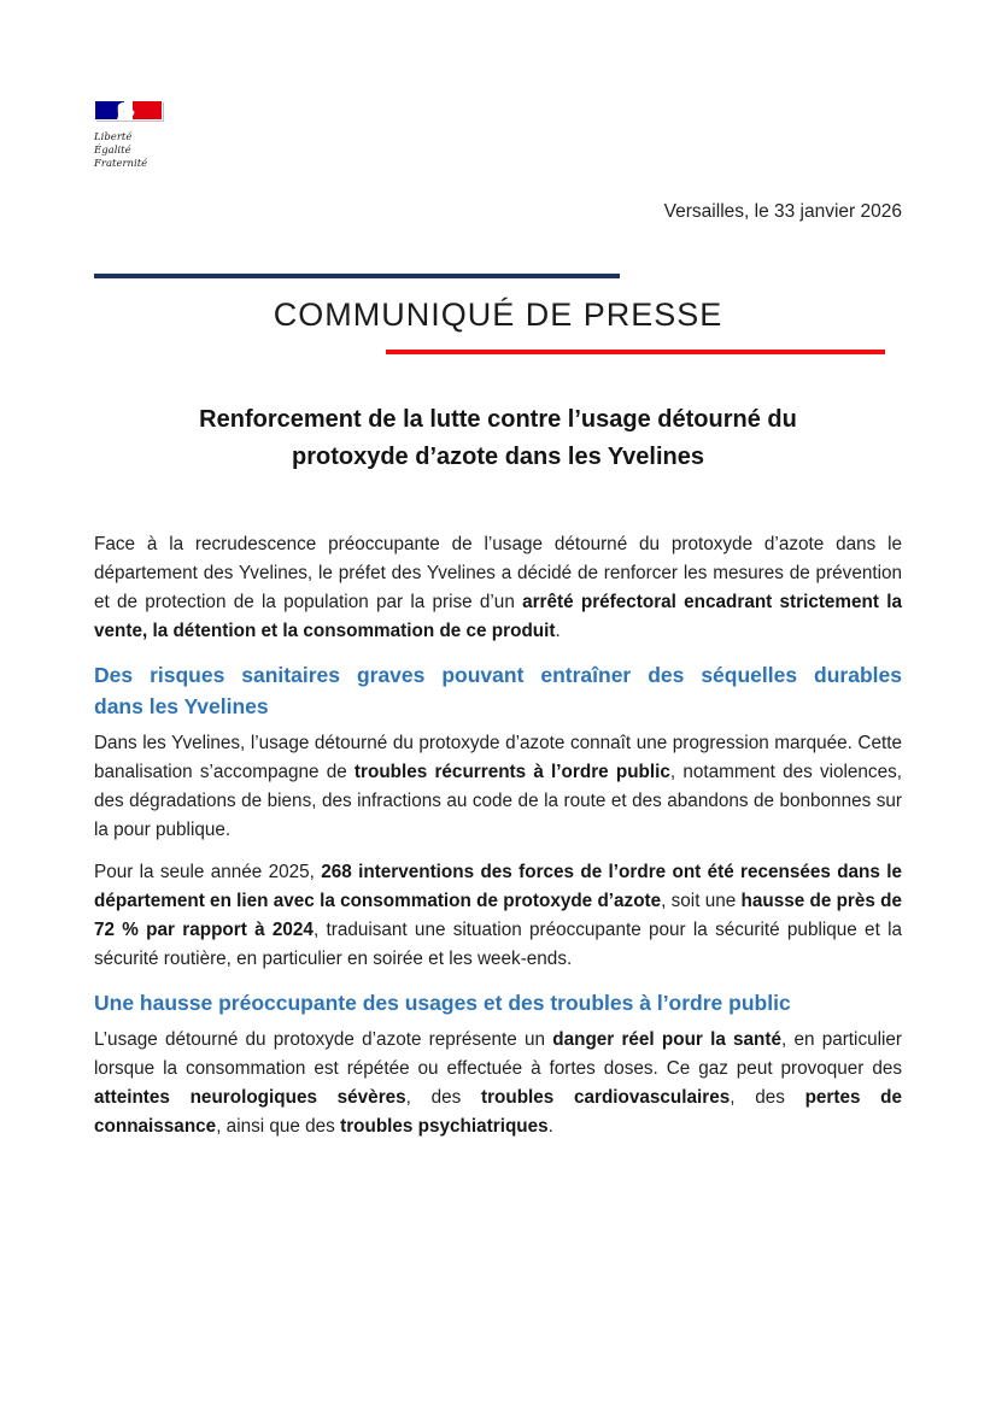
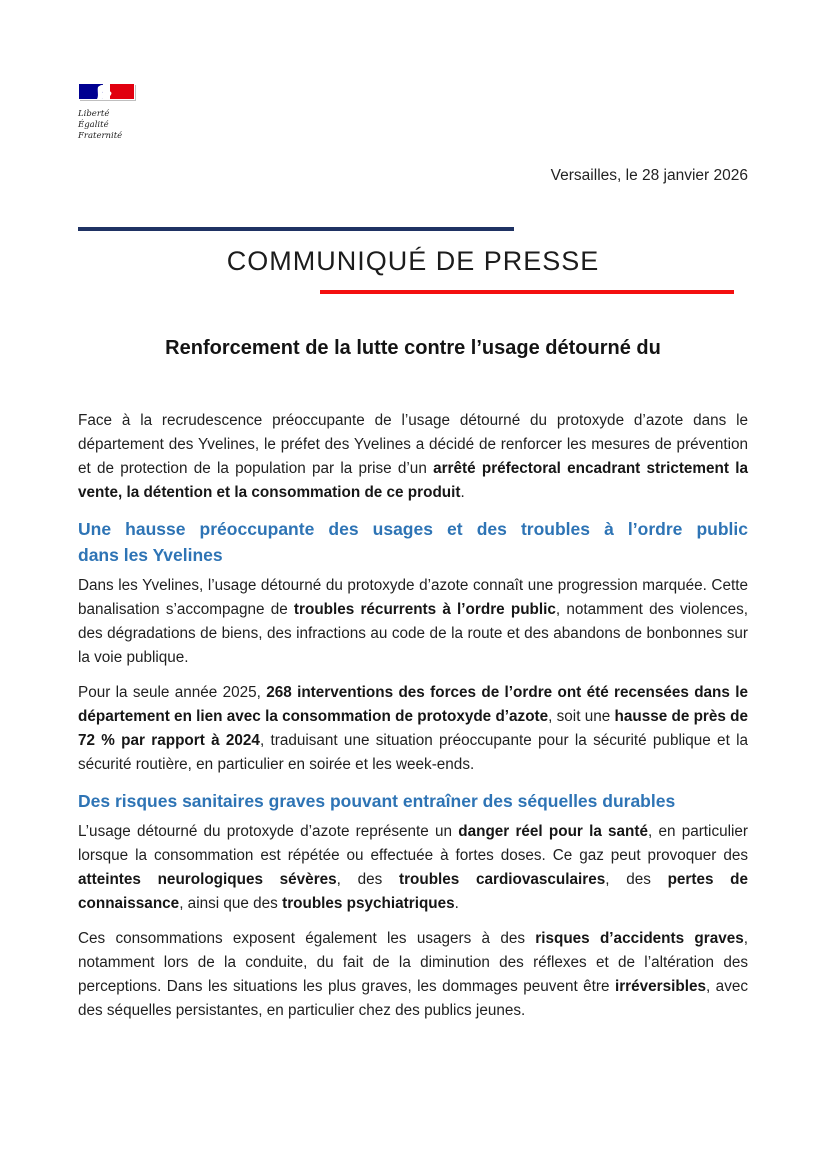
  Liberté
  Égalité
  Fraternité
- Versailles, le 33 janvier 2026
+ Versailles, le 28 janvier 2026
  COMMUNIQUÉ DE PRESSE
  Renforcement de la lutte contre l’usage détourné du
- protoxyde d’azote dans les Yvelines
  Face à la recrudescence préoccupante de l’usage détourné du protoxyde d’azote dans le département des Yvelines, le préfet des Yvelines a décidé de renforcer les mesures de prévention et de protection de la population par la prise d’un arrêté préfectoral encadrant strictement la vente, la détention et la consommation de ce produit.
- Des risques sanitaires graves pouvant entraîner des séquelles durables
+ Une hausse préoccupante des usages et des troubles à l’ordre public
  dans les Yvelines
- Dans les Yvelines, l’usage détourné du protoxyde d’azote connaît une progression marquée. Cette banalisation s’accompagne de troubles récurrents à l’ordre public, notamment des violences, des dégradations de biens, des infractions au code de la route et des abandons de bonbonnes sur la pour publique.
+ Dans les Yvelines, l’usage détourné du protoxyde d’azote connaît une progression marquée. Cette banalisation s’accompagne de troubles récurrents à l’ordre public, notamment des violences, des dégradations de biens, des infractions au code de la route et des abandons de bonbonnes sur la voie publique.
  Pour la seule année 2025, 268 interventions des forces de l’ordre ont été recensées dans le département en lien avec la consommation de protoxyde d’azote, soit une hausse de près de 72 % par rapport à 2024, traduisant une situation préoccupante pour la sécurité publique et la sécurité routière, en particulier en soirée et les week-ends.
- Une hausse préoccupante des usages et des troubles à l’ordre public
+ Des risques sanitaires graves pouvant entraîner des séquelles durables
  L’usage détourné du protoxyde d’azote représente un danger réel pour la santé, en particulier lorsque la consommation est répétée ou effectuée à fortes doses. Ce gaz peut provoquer des atteintes neurologiques sévères, des troubles cardiovasculaires, des pertes de connaissance, ainsi que des troubles psychiatriques.
+ Ces consommations exposent également les usagers à des risques d’accidents graves, notamment lors de la conduite, du fait de la diminution des réflexes et de l’altération des perceptions. Dans les situations les plus graves, les dommages peuvent être irréversibles, avec des séquelles persistantes, en particulier chez des publics jeunes.
